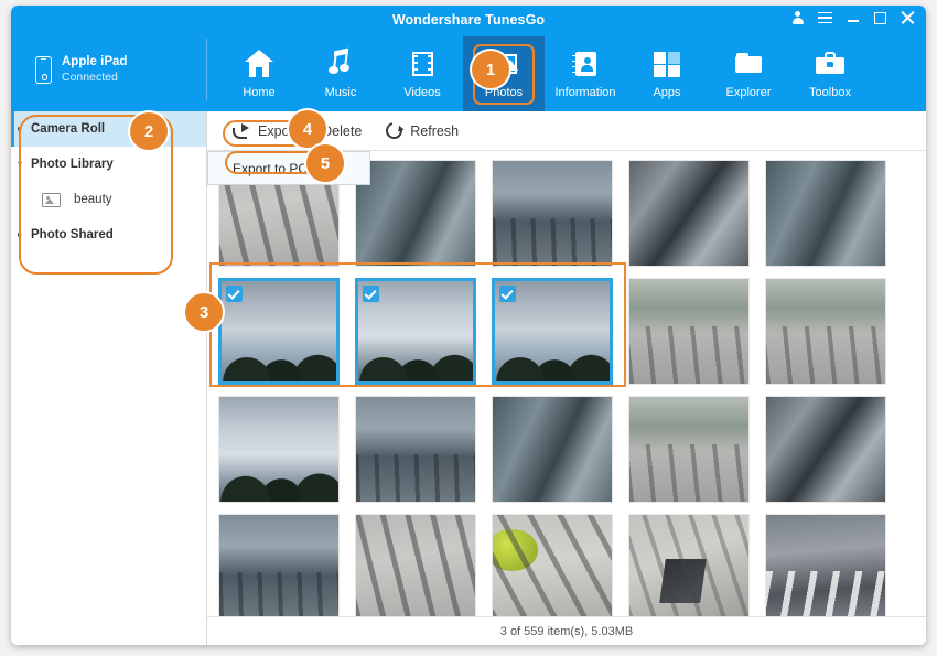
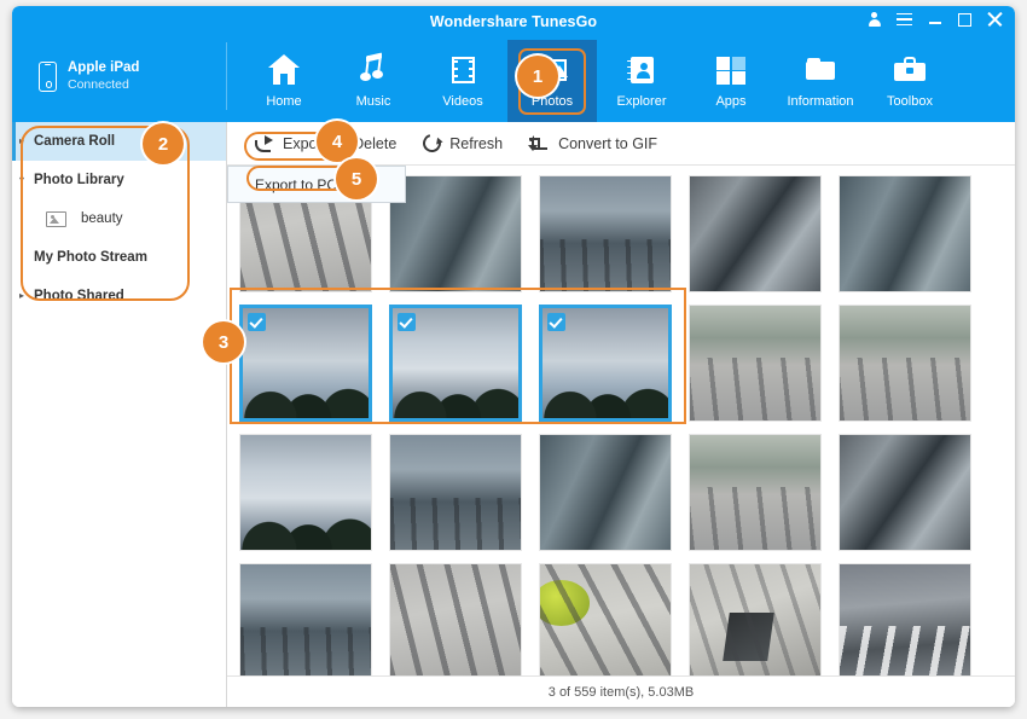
  Wondershare TunesGo
  Apple iPad
  Connected
  Home
  Music
  Videos
  Photos
- Information
+ Explorer
  Apps
- Explorer
+ Information
  Toolbox
  ▸
  Camera Roll
  ▾
  Photo Library
  beauty
+ My Photo Stream
  ▸
  Photo Shared
  Delete
  Refresh
+ Convert to GIF
  Export to PC
  3 of 559 item(s), 5.03MB
  1
  2
  3
  4
  5
